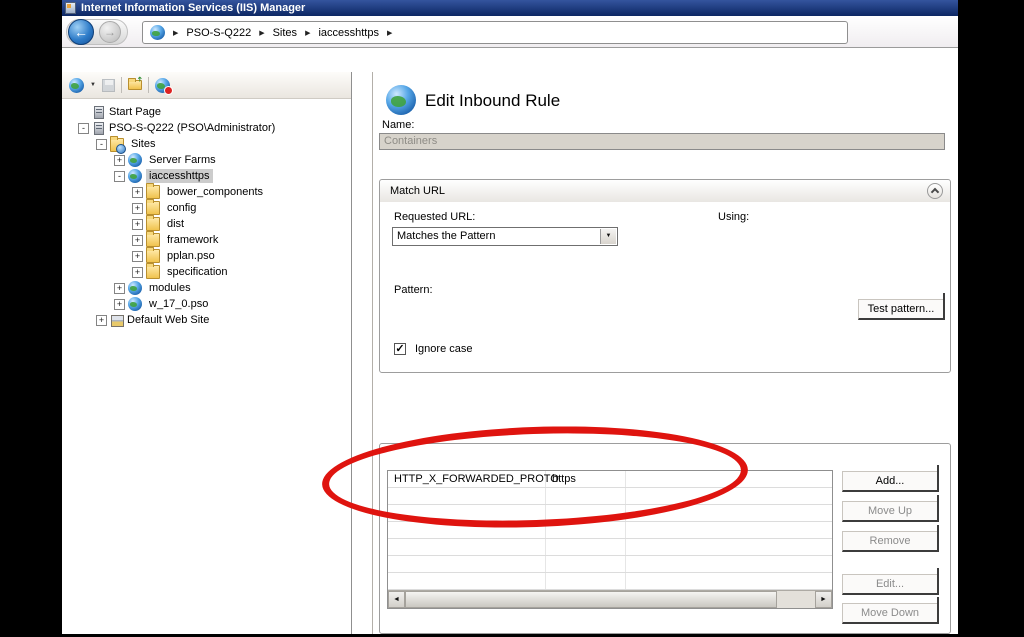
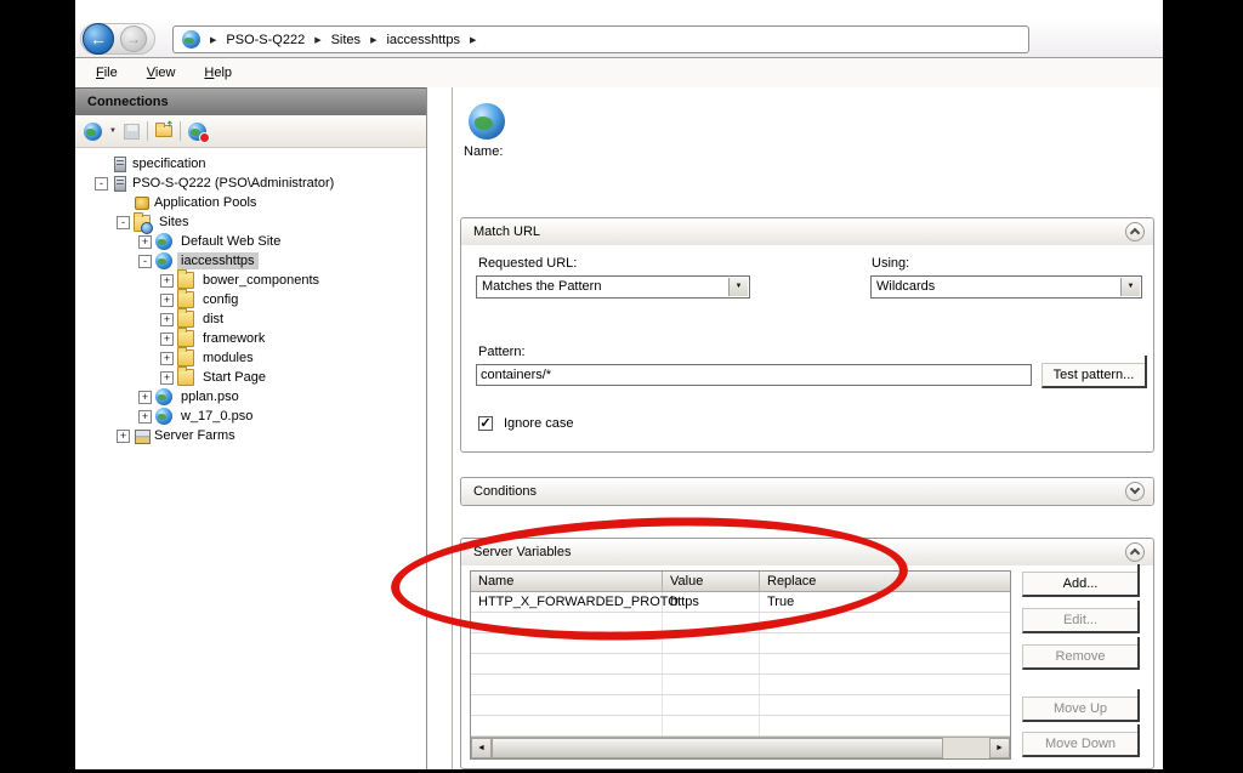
- Internet Information Services (IIS) Manager
  ←
  →
  PSO-S-Q222
  Sites
  iaccesshttps
+ File
+ View
+ Help
+ Connections
- Start Page
+ specification
  -
  PSO-S-Q222 (PSO\Administrator)
+ Application Pools
  -
  Sites
  +
- Server Farms
+ Default Web Site
  -
  iaccesshttps
  +
  bower_components
  +
  config
  +
  dist
  +
  framework
  +
- pplan.pso
+ modules
  +
- specification
+ Start Page
  +
- modules
+ pplan.pso
  +
  w_17_0.pso
  +
- Default Web Site
+ Server Farms
- Edit Inbound Rule
  Name:
- Containers
  Match URL
  Requested URL:
  Matches the Pattern
  Using:
+ Wildcards
  Pattern:
+ containers/*
  Test pattern...
  ✓
  Ignore case
+ Conditions
+ Server Variables
+ Name
+ Value
+ Replace
  HTTP_X_FORWARDED_PROT
  https
+ True
  Add...
- Move Up
+ Edit...
  Remove
- Edit...
+ Move Up
  Move Down
